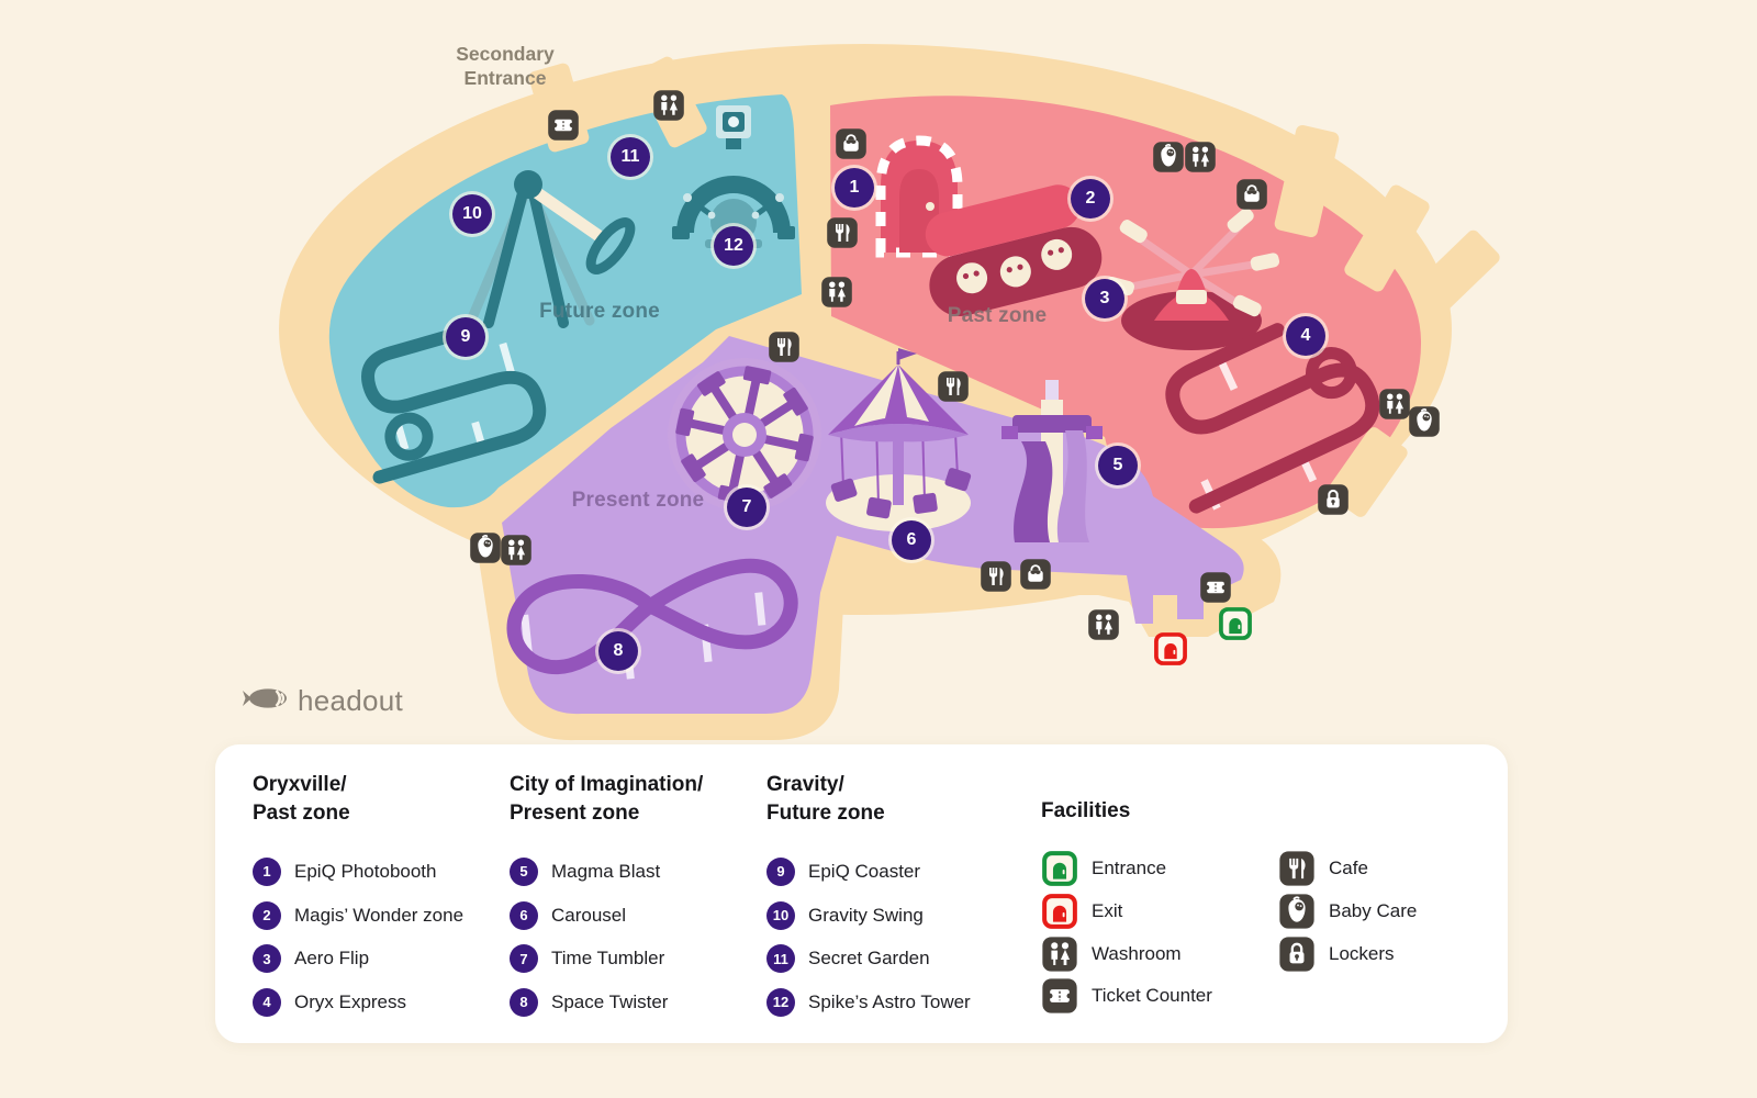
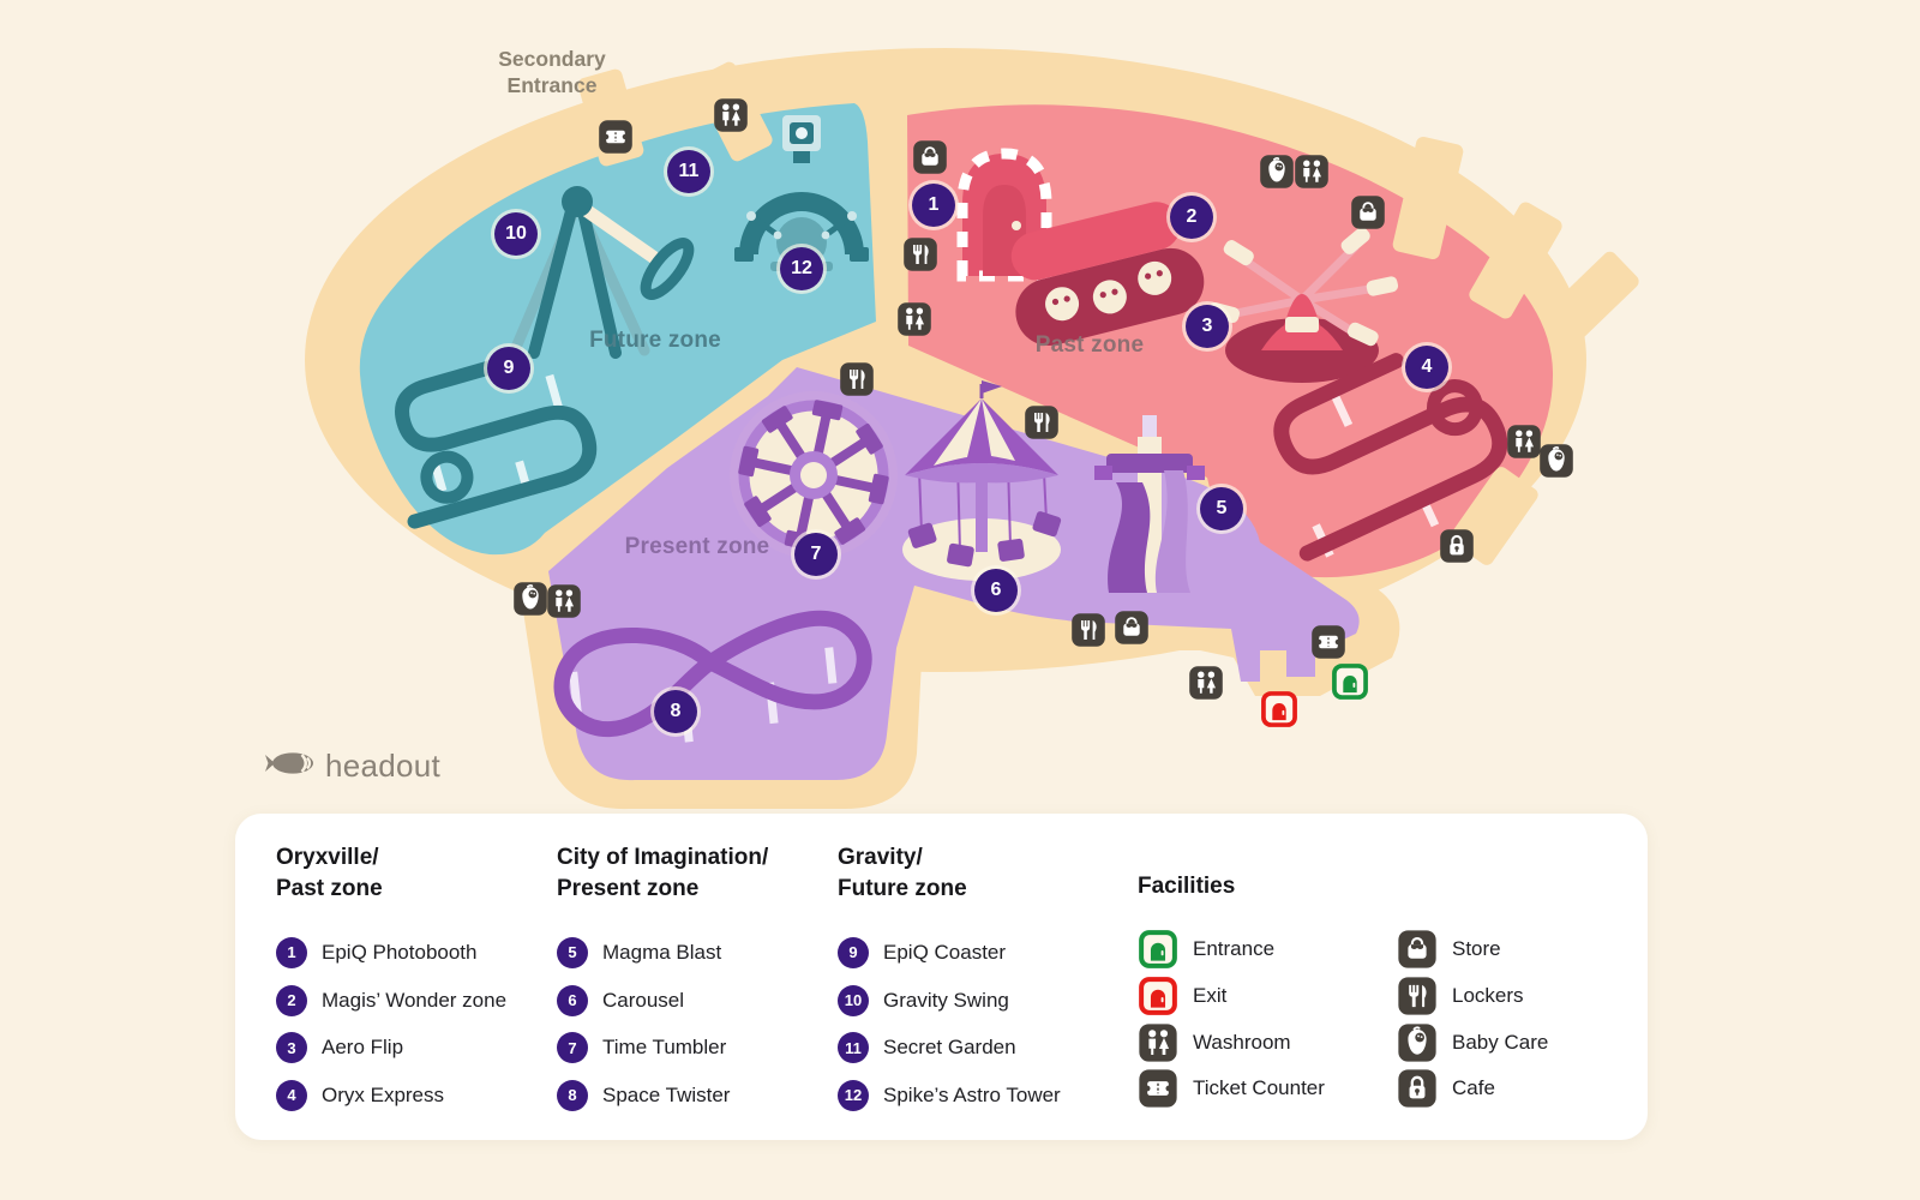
  Secondary
  Entrance
  Future zone
  Past zone
  Present zone
  1
  2
  3
  4
  5
  6
  7
  8
  9
  10
  11
  12
  headout
  Oryxville/
  Past zone
  1
  EpiQ Photobooth
  2
  Magis’ Wonder zone
  3
  Aero Flip
  4
  Oryx Express
  City of Imagination/
  Present zone
  5
  Magma Blast
  6
  Carousel
  7
  Time Tumbler
  8
  Space Twister
  Gravity/
  Future zone
  9
  EpiQ Coaster
  10
  Gravity Swing
  11
  Secret Garden
  12
  Spike’s Astro Tower
  Facilities
  Entrance
  Exit
  Washroom
  Ticket Counter
+ Store
- Cafe
+ Lockers
  Baby Care
- Lockers
+ Cafe
